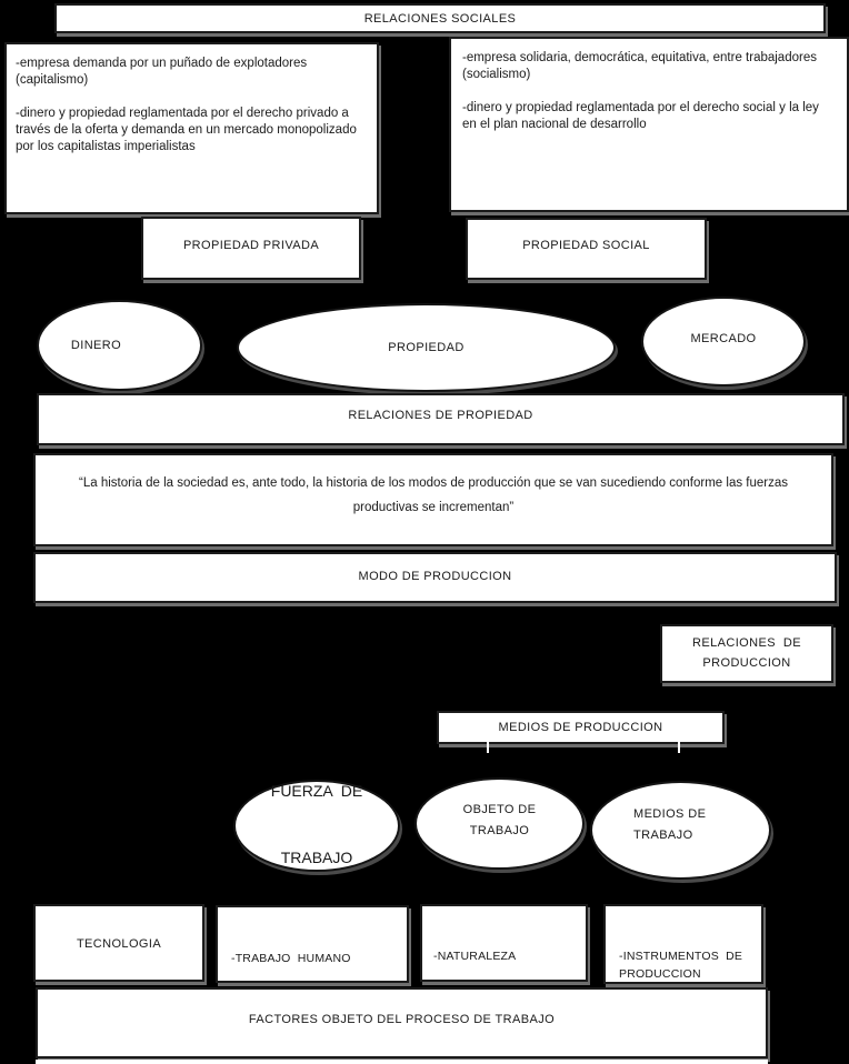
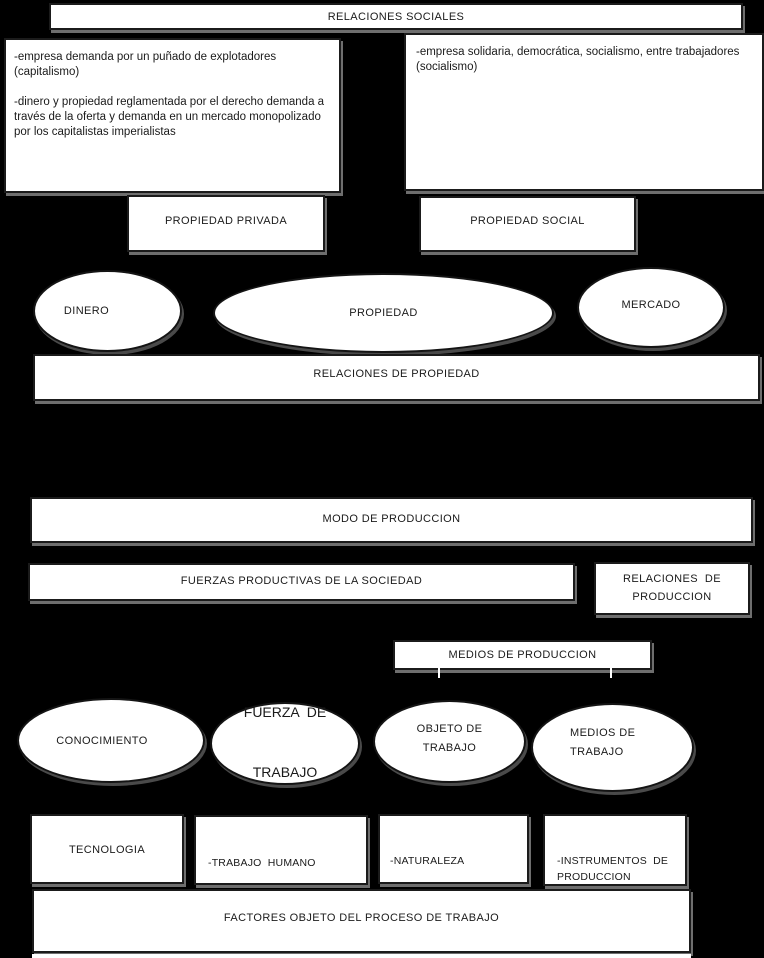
  RELACIONES SOCIALES
  -empresa demanda por un puñado de explotadores (capitalismo)
- -dinero y propiedad reglamentada por el derecho privado a través de la oferta y demanda en un mercado monopolizado por los capitalistas imperialistas
+ -dinero y propiedad reglamentada por el derecho demanda a través de la oferta y demanda en un mercado monopolizado por los capitalistas imperialistas
- -empresa solidaria, democrática, equitativa, entre trabajadores (socialismo)
+ -empresa solidaria, democrática, socialismo, entre trabajadores (socialismo)
- -dinero y propiedad reglamentada por el derecho social y la ley en el plan nacional de desarrollo
  PROPIEDAD PRIVADA
  PROPIEDAD SOCIAL
  DINERO
  PROPIEDAD
  MERCADO
  RELACIONES DE PROPIEDAD
- “La historia de la sociedad es, ante todo, la historia de los modos de producción que se van sucediendo conforme las fuerzas productivas se incrementan”
  MODO DE PRODUCCION
+ FUERZAS PRODUCTIVAS DE LA SOCIEDAD
  RELACIONES DE
  PRODUCCION
  MEDIOS DE PRODUCCION
+ CONOCIMIENTO
  FUERZA DE
  TRABAJO
  OBJETO DE
  TRABAJO
  MEDIOS DE
  TRABAJO
  TECNOLOGIA
  -TRABAJO HUMANO
  -NATURALEZA
  -INSTRUMENTOS DE PRODUCCION
  FACTORES OBJETO DEL PROCESO DE TRABAJO
